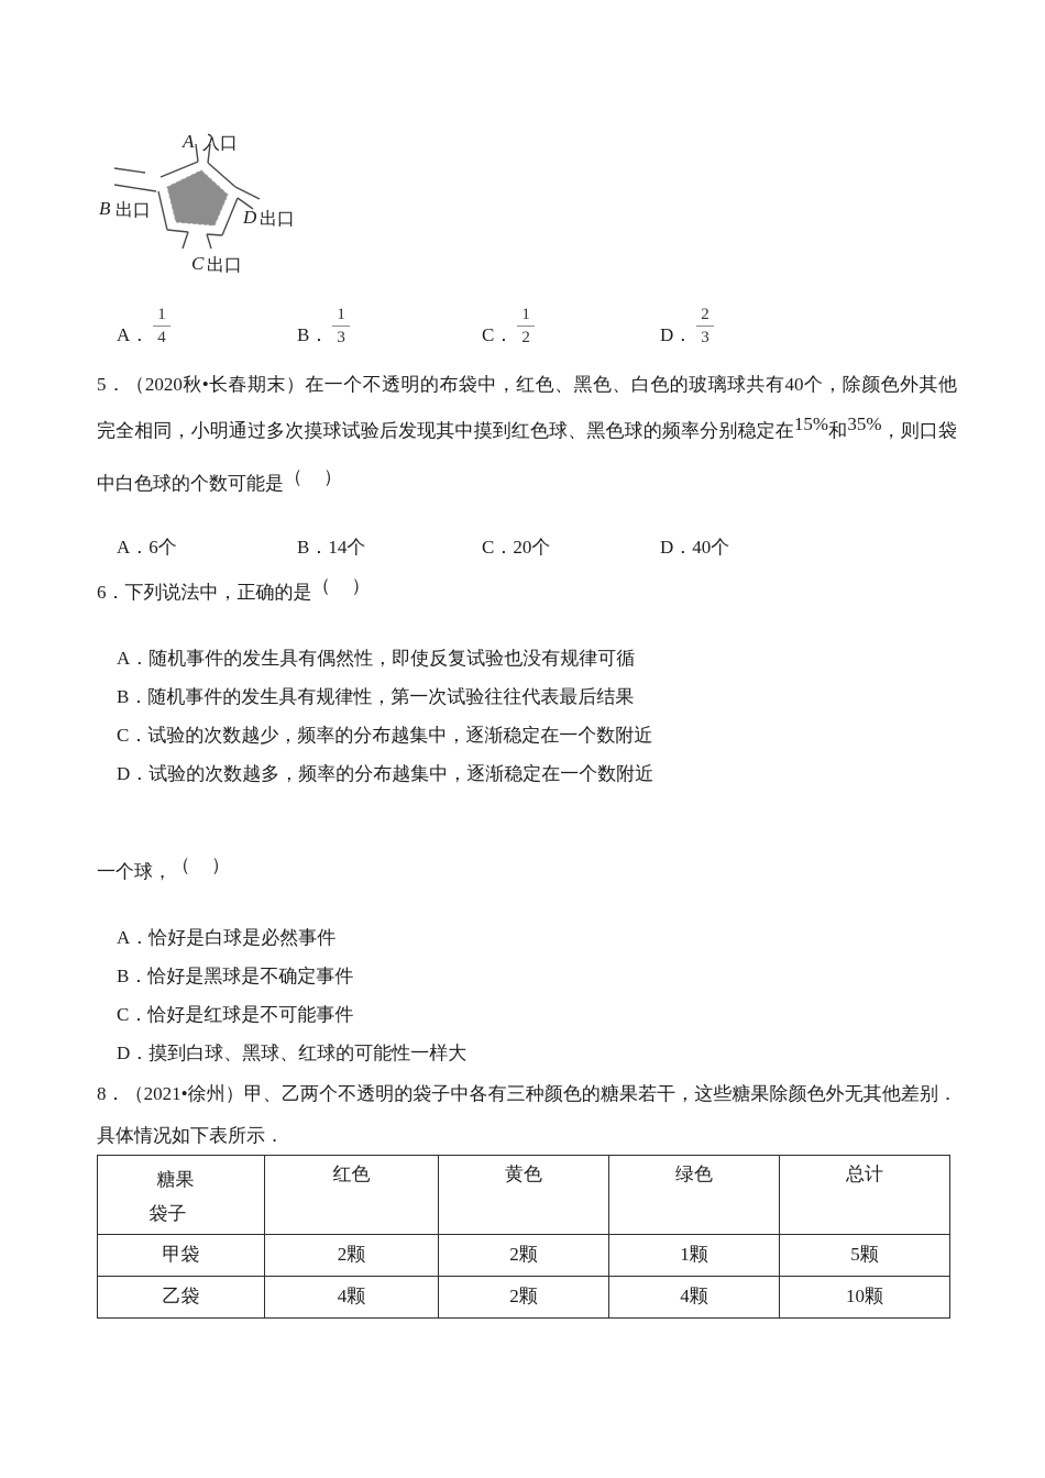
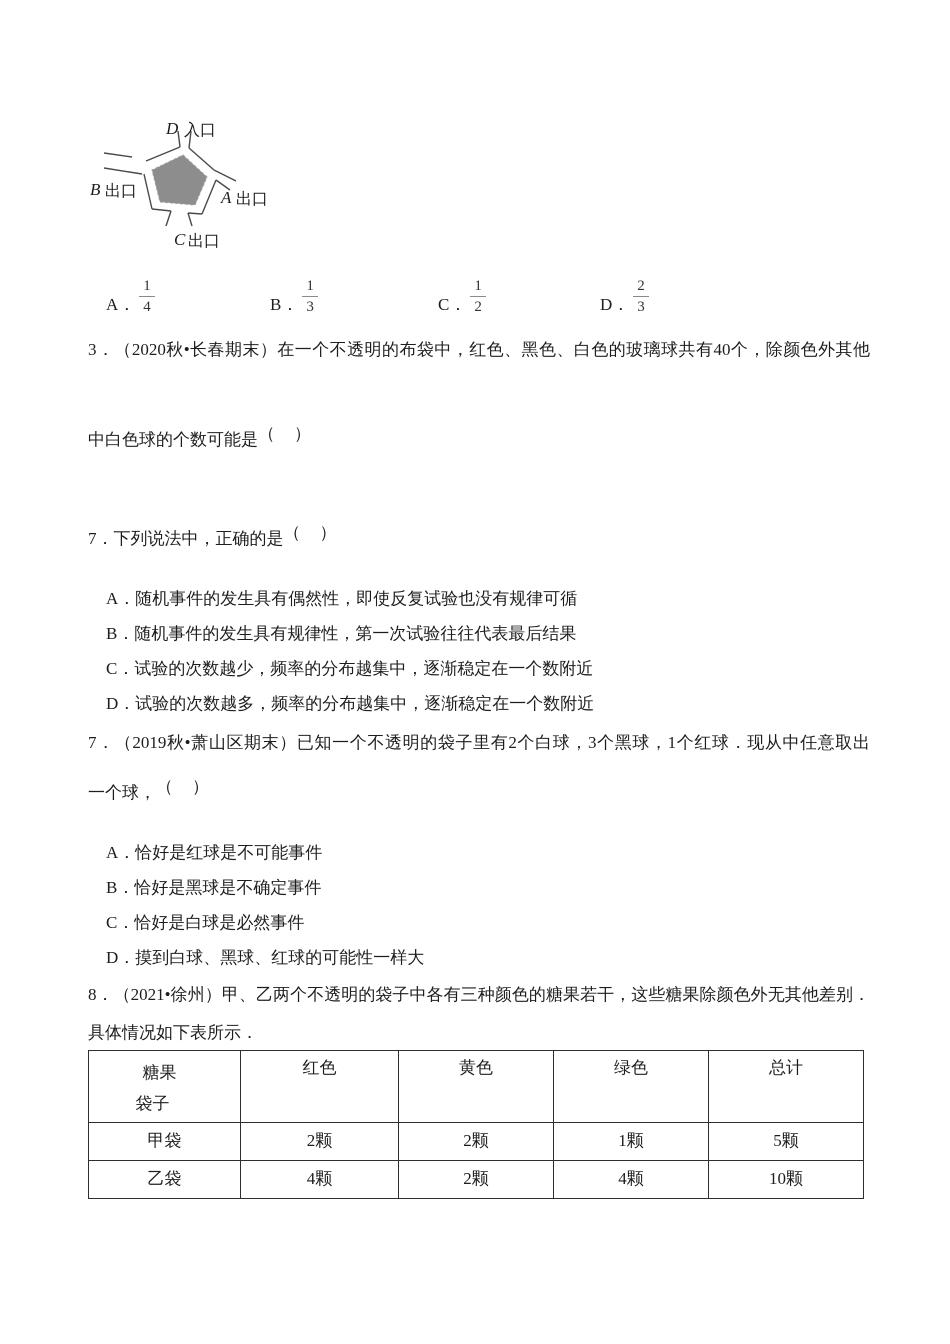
- A
+ D
  入口
  B
  出口
  C
  出口
- D
+ A
  出口
  A．
  1
  4
  B．
  1
  3
  C．
  1
  2
  D．
  2
  3
- 5．（2020秋•长春期末）在一个不透明的布袋中，红色、黑色、白色的玻璃球共有40个，除颜色外其他
+ 3．（2020秋•长春期末）在一个不透明的布袋中，红色、黑色、白色的玻璃球共有40个，除颜色外其他
- 完全相同，小明通过多次摸球试验后发现其中摸到红色球、黑色球的频率分别稳定在15%和35%，则口袋
  中白色球的个数可能是（ ）
- A．6个
- B．14个
- C．20个
- D．40个
- 6．下列说法中，正确的是（ ）
+ 7．下列说法中，正确的是（ ）
  A．随机事件的发生具有偶然性，即使反复试验也没有规律可循
  B．随机事件的发生具有规律性，第一次试验往往代表最后结果
  C．试验的次数越少，频率的分布越集中，逐渐稳定在一个数附近
  D．试验的次数越多，频率的分布越集中，逐渐稳定在一个数附近
+ 7．（2019秋•萧山区期末）已知一个不透明的袋子里有2个白球，3个黑球，1个红球．现从中任意取出
  一个球，（ ）
- A．恰好是白球是必然事件
+ A．恰好是红球是不可能事件
  B．恰好是黑球是不确定事件
- C．恰好是红球是不可能事件
+ C．恰好是白球是必然事件
  D．摸到白球、黑球、红球的可能性一样大
  8．（2021•徐州）甲、乙两个不透明的袋子中各有三种颜色的糖果若干，这些糖果除颜色外无其他差别．
  具体情况如下表所示．
  糖果 袋子	红色	黄色	绿色	总计
  甲袋	2颗	2颗	1颗	5颗
  乙袋	4颗	2颗	4颗	10颗
